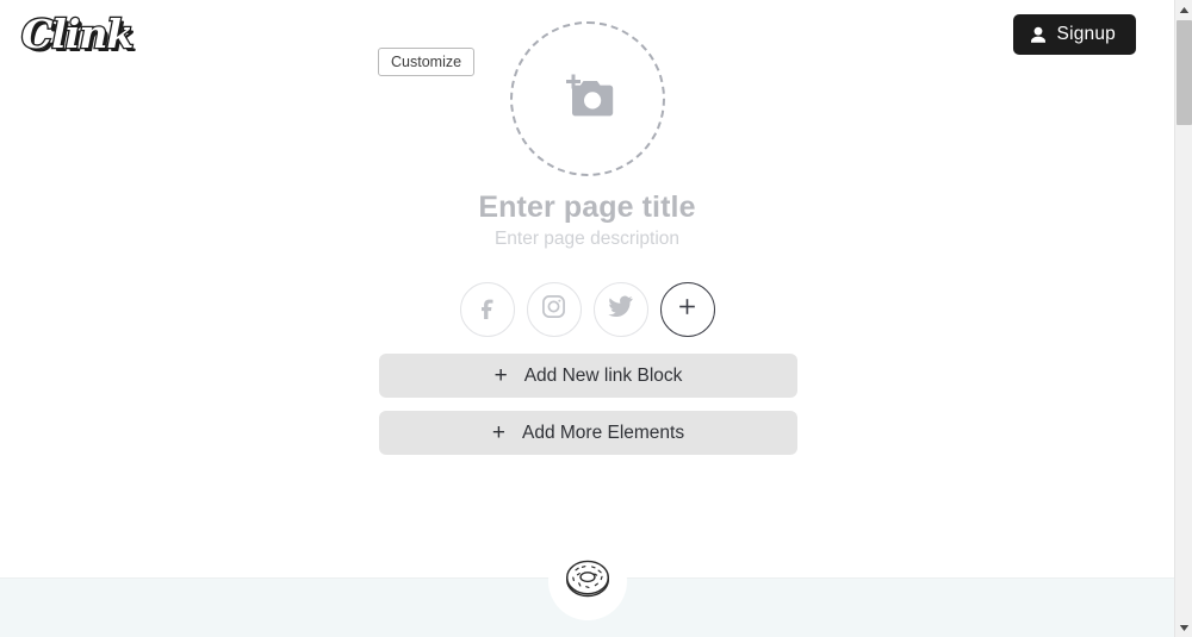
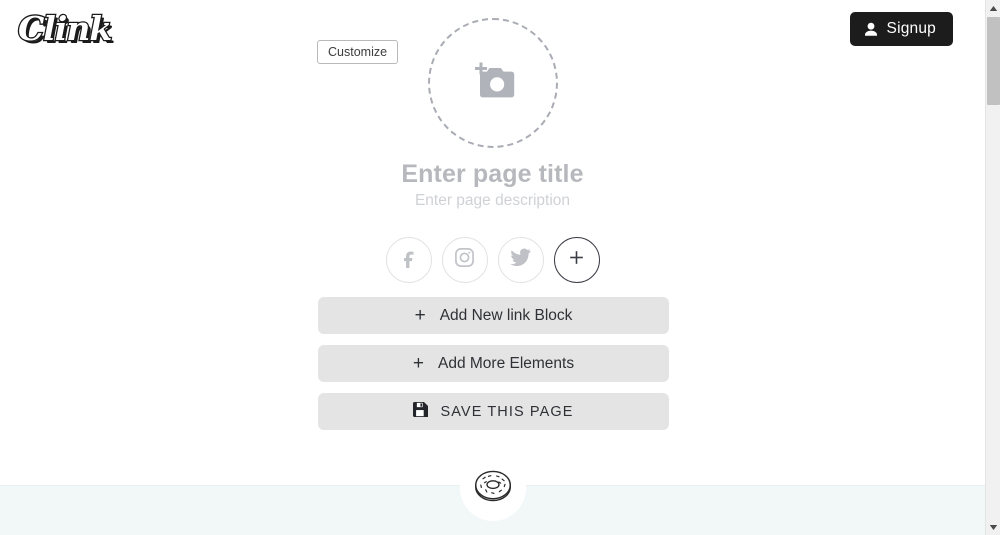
  Clink
  Signup
  Customize
  Enter page title
  Enter page description
  +
  Add New link Block
  +
  Add More Elements
+ SAVE THIS PAGE
